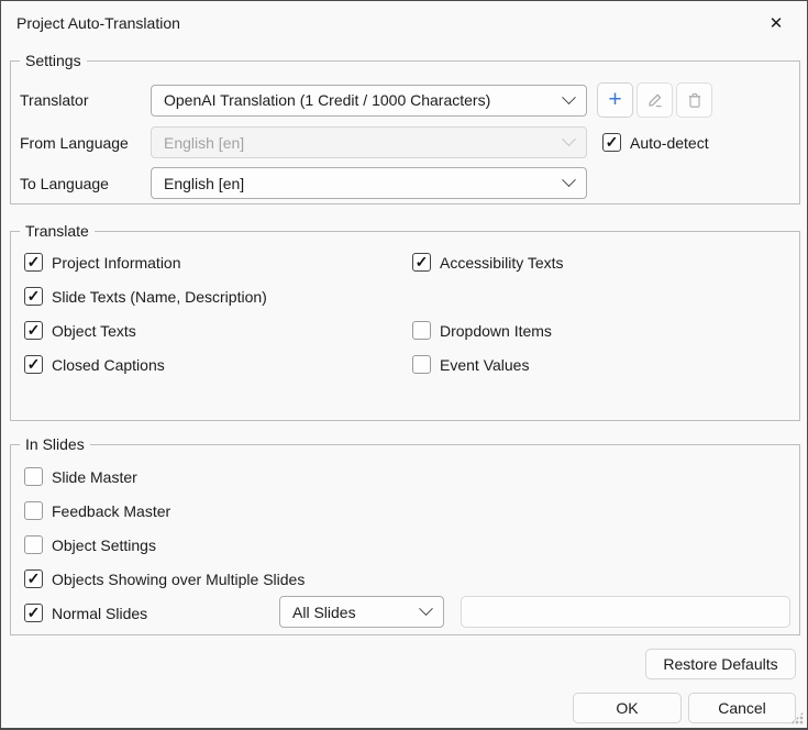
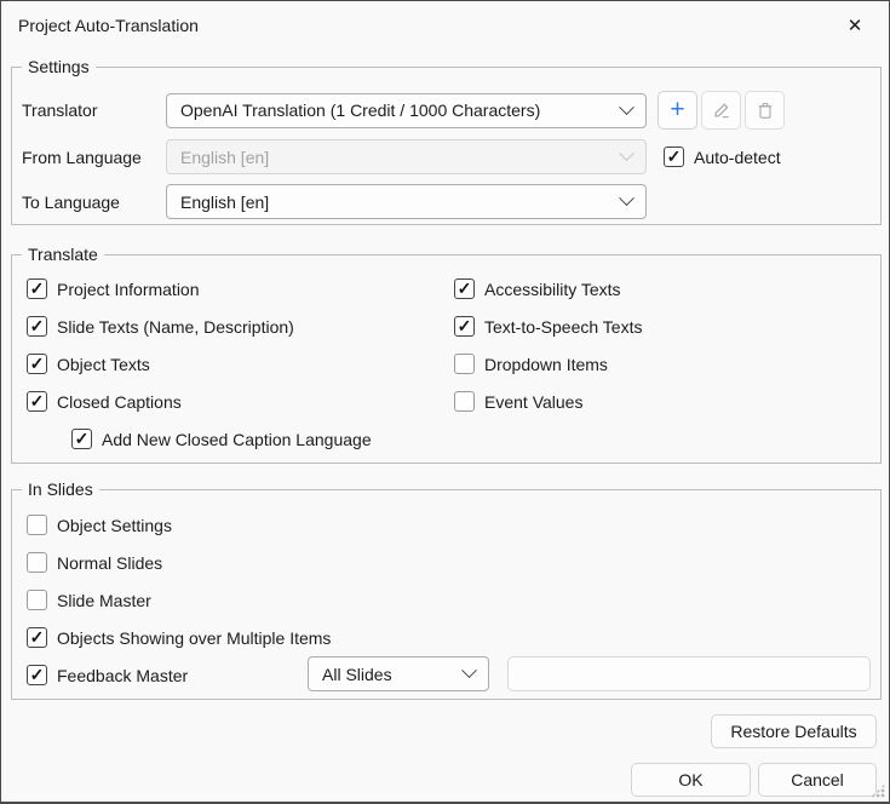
  Project Auto-Translation
  ✕
  Settings
  Translator
  OpenAI Translation (1 Credit / 1000 Characters)
  +
  From Language
  English [en]
  Auto-detect
  To Language
  English [en]
  Translate
  Project Information
  Slide Texts (Name, Description)
  Object Texts
  Closed Captions
+ Add New Closed Caption Language
  Accessibility Texts
+ Text-to-Speech Texts
  Dropdown Items
  Event Values
  In Slides
- Slide Master
+ Object Settings
- Feedback Master
+ Normal Slides
- Object Settings
+ Slide Master
- Objects Showing over Multiple Slides
+ Objects Showing over Multiple Items
- Normal Slides
+ Feedback Master
  All Slides
  Restore Defaults
  OK
  Cancel
